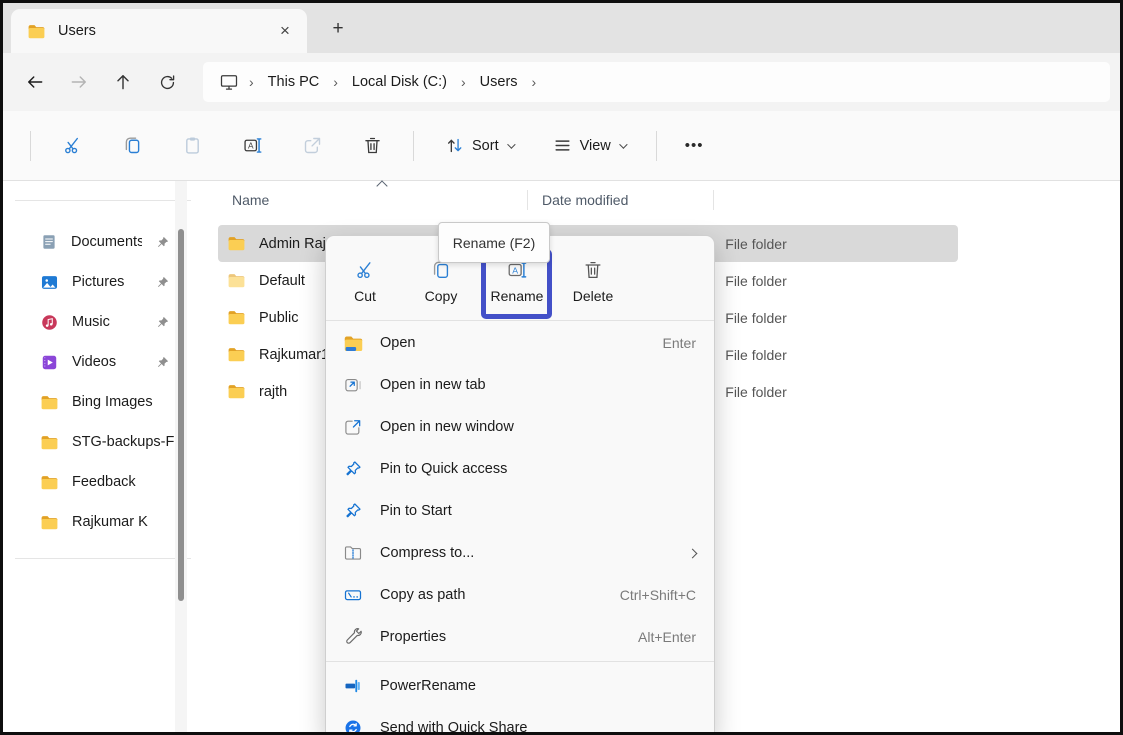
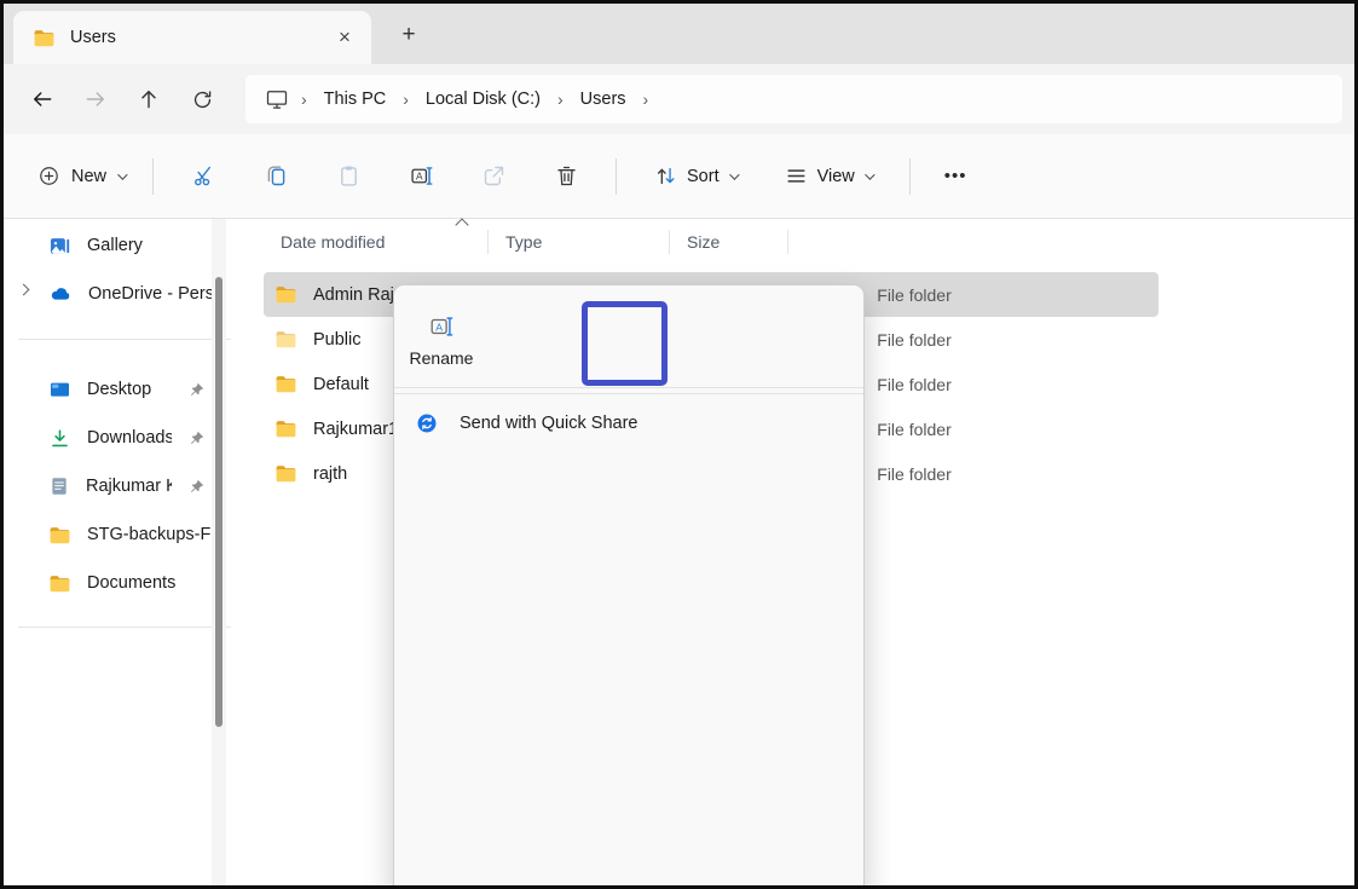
  Users
  ×
  +
  ›
  This PC
  ›
  Local Disk (C:)
  ›
  Users
  ›
+ New
  A
  Sort
  View
  •••
+ Gallery
+ OneDrive - Pers
+ Desktop
+ Downloads
- Documents
+ Rajkumar K
- Pictures
- Music
- Videos
- Bing Images
  STG-backups-F
- Feedback
- Rajkumar K
+ Documents
- Name
  Date modified
+ Type
+ Size
  Admin Ra
  File folder
- Default
+ Public
  File folder
- Public
+ Default
  File folder
  Rajkumar
  File folder
  rajth
  File folder
- Cut
- Copy
  A
  Rename
- Delete
- Open
- Enter
- Open in new tab
- Open in new window
- Pin to Quick access
- Pin to Start
- Compress to...
- Copy as path
- Ctrl+Shift+C
- Properties
- Alt+Enter
- PowerRename
  Send with Quick Share
- Rename (F2)
